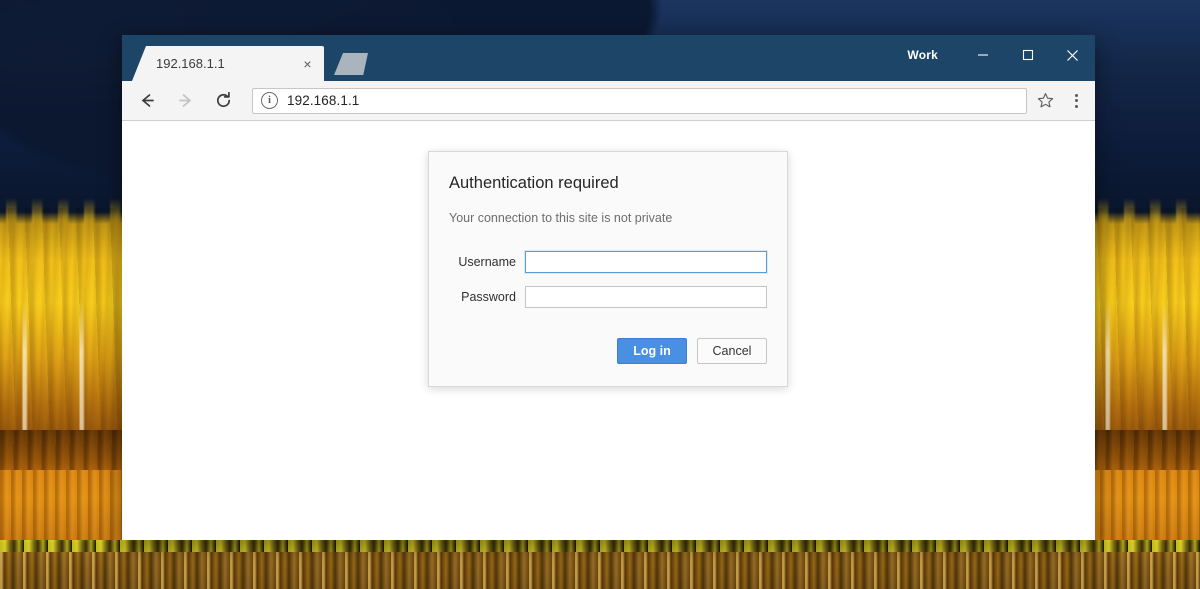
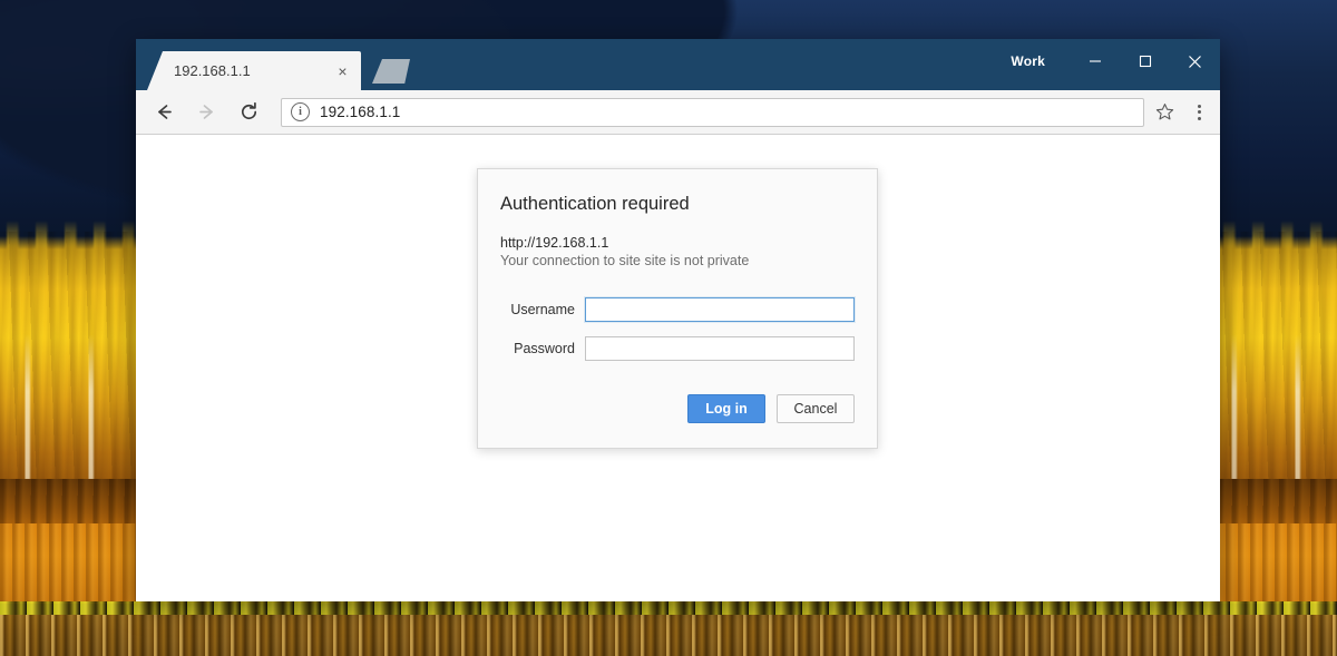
  192.168.1.1
  ×
  Work
  i
  192.168.1.1
  Authentication required
+ http://192.168.1.1
- Your connection to this site is not private
+ Your connection to site site is not private
  Username
  Password
  Log in
  Cancel
